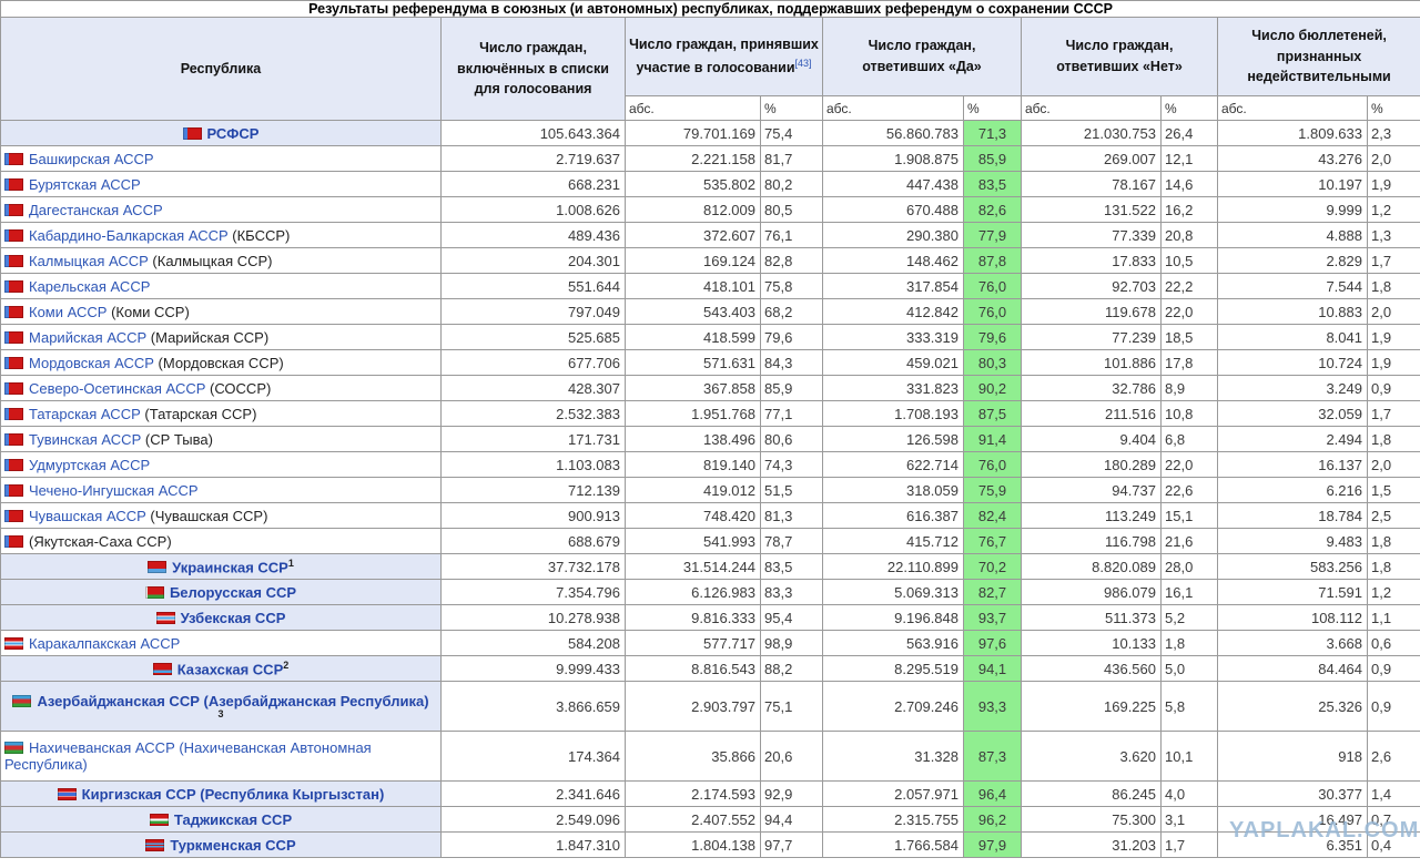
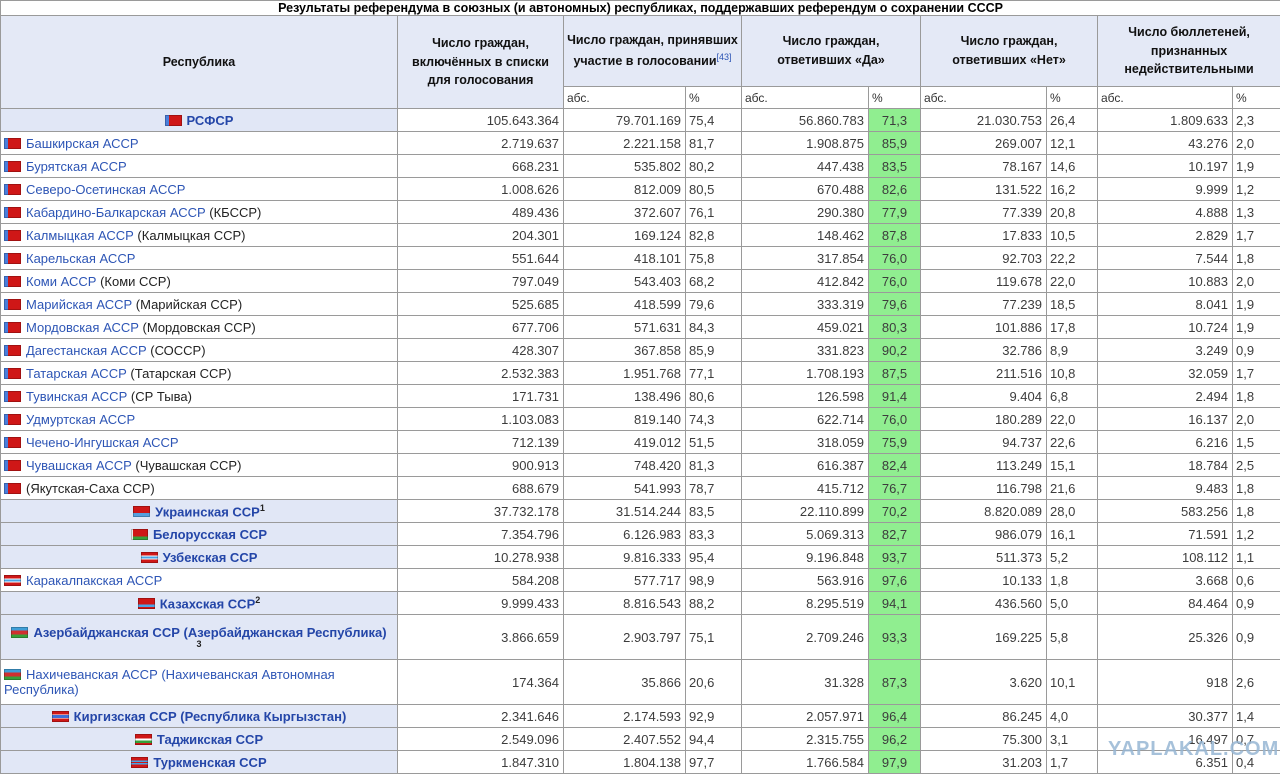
  Результаты референдума в союзных (и автономных) республиках, поддержавших референдум о сохранении СССР
  Республика	Число граждан, включённых в списки для голосования	Число граждан, принявших участие в голосовании[43]	Число граждан, ответивших «Да»	Число граждан, ответивших «Нет»	Число бюллетеней, признанных недействительными
  абс.	%	абс.	%	абс.	%	абс.	%
  РСФСР	105.643.364	79.701.169	75,4	56.860.783	71,3	21.030.753	26,4	1.809.633	2,3
  Башкирская АССР	2.719.637	2.221.158	81,7	1.908.875	85,9	269.007	12,1	43.276	2,0
  Бурятская АССР	668.231	535.802	80,2	447.438	83,5	78.167	14,6	10.197	1,9
- Дагестанская АССР	1.008.626	812.009	80,5	670.488	82,6	131.522	16,2	9.999	1,2
+ Северо-Осетинская АССР	1.008.626	812.009	80,5	670.488	82,6	131.522	16,2	9.999	1,2
  Кабардино-Балкарская АССР (КБССР)	489.436	372.607	76,1	290.380	77,9	77.339	20,8	4.888	1,3
  Калмыцкая АССР (Калмыцкая ССР)	204.301	169.124	82,8	148.462	87,8	17.833	10,5	2.829	1,7
  Карельская АССР	551.644	418.101	75,8	317.854	76,0	92.703	22,2	7.544	1,8
  Коми АССР (Коми ССР)	797.049	543.403	68,2	412.842	76,0	119.678	22,0	10.883	2,0
  Марийская АССР (Марийская ССР)	525.685	418.599	79,6	333.319	79,6	77.239	18,5	8.041	1,9
  Мордовская АССР (Мордовская ССР)	677.706	571.631	84,3	459.021	80,3	101.886	17,8	10.724	1,9
- Северо-Осетинская АССР (СОССР)	428.307	367.858	85,9	331.823	90,2	32.786	8,9	3.249	0,9
+ Дагестанская АССР (СОССР)	428.307	367.858	85,9	331.823	90,2	32.786	8,9	3.249	0,9
  Татарская АССР (Татарская ССР)	2.532.383	1.951.768	77,1	1.708.193	87,5	211.516	10,8	32.059	1,7
  Тувинская АССР (СР Тыва)	171.731	138.496	80,6	126.598	91,4	9.404	6,8	2.494	1,8
  Удмуртская АССР	1.103.083	819.140	74,3	622.714	76,0	180.289	22,0	16.137	2,0
  Чечено-Ингушская АССР	712.139	419.012	51,5	318.059	75,9	94.737	22,6	6.216	1,5
  Чувашская АССР (Чувашская ССР)	900.913	748.420	81,3	616.387	82,4	113.249	15,1	18.784	2,5
  (Якутская-Саха ССР)	688.679	541.993	78,7	415.712	76,7	116.798	21,6	9.483	1,8
  Украинская ССР1	37.732.178	31.514.244	83,5	22.110.899	70,2	8.820.089	28,0	583.256	1,8
  Белорусская ССР	7.354.796	6.126.983	83,3	5.069.313	82,7	986.079	16,1	71.591	1,2
  Узбекская ССР	10.278.938	9.816.333	95,4	9.196.848	93,7	511.373	5,2	108.112	1,1
  Каракалпакская АССР	584.208	577.717	98,9	563.916	97,6	10.133	1,8	3.668	0,6
  Казахская ССР2	9.999.433	8.816.543	88,2	8.295.519	94,1	436.560	5,0	84.464	0,9
  Азербайджанская ССР (Азербайджанская Республика)3	3.866.659	2.903.797	75,1	2.709.246	93,3	169.225	5,8	25.326	0,9
  Нахичеванская АССР (Нахичеванская Автономная Республика)	174.364	35.866	20,6	31.328	87,3	3.620	10,1	918	2,6
  Киргизская ССР (Республика Кыргызстан)	2.341.646	2.174.593	92,9	2.057.971	96,4	86.245	4,0	30.377	1,4
  Таджикская ССР	2.549.096	2.407.552	94,4	2.315.755	96,2	75.300	3,1	16.497	0,7
  Туркменская ССР	1.847.310	1.804.138	97,7	1.766.584	97,9	31.203	1,7	6.351	0,4
  YAPLAKAL.COM
